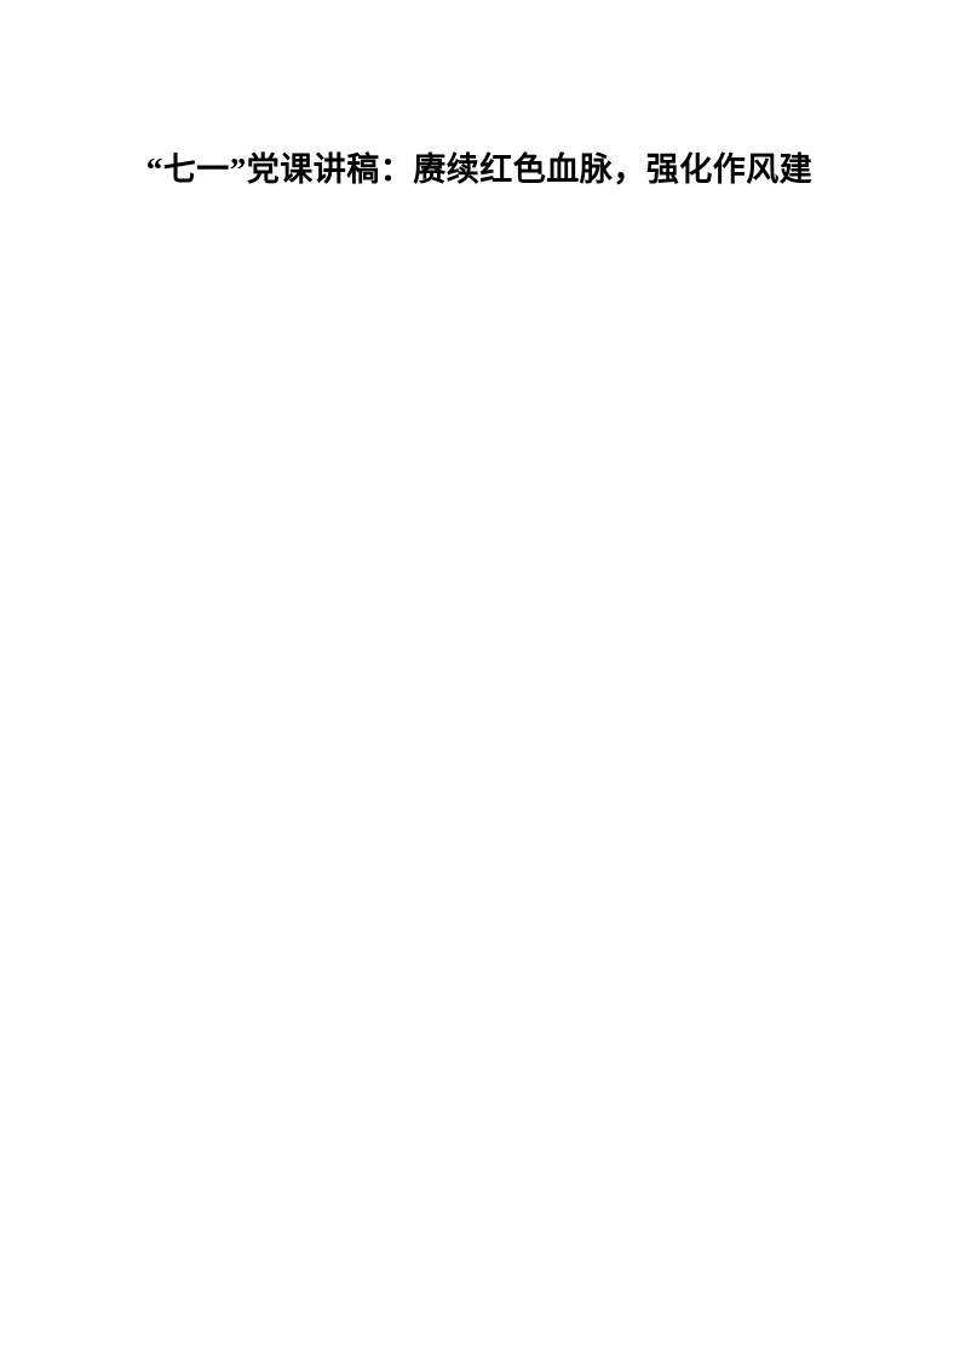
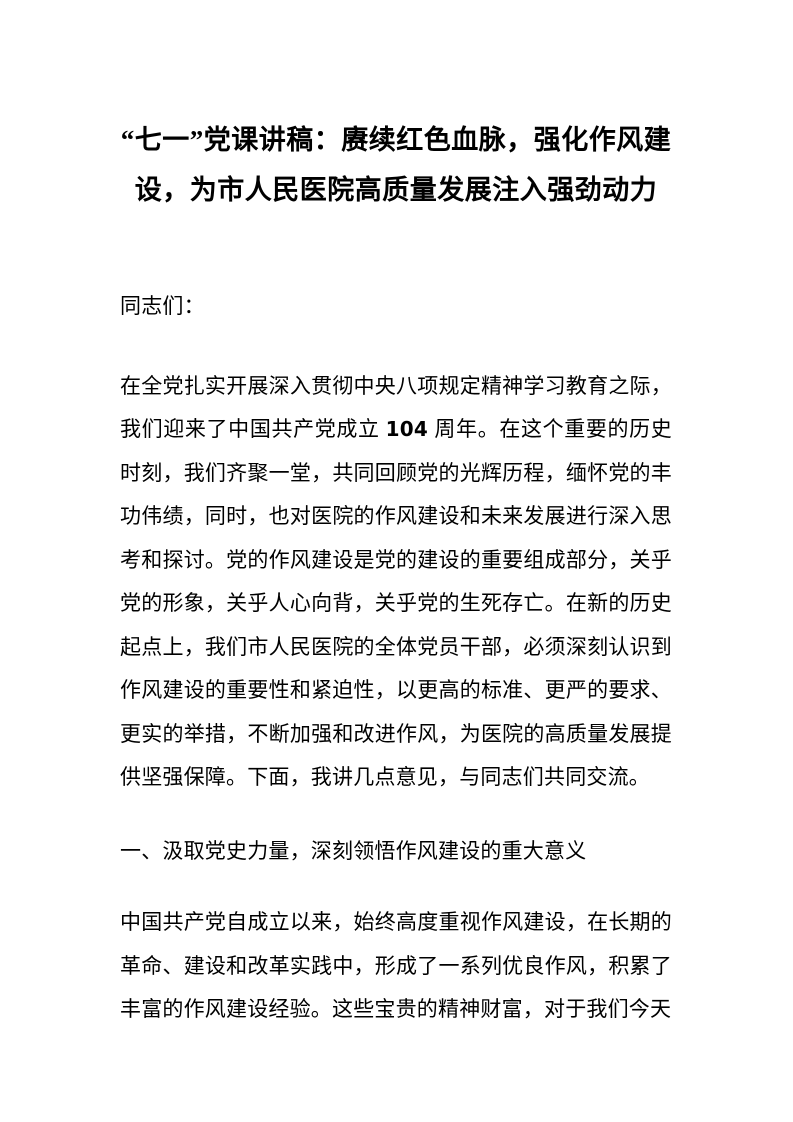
  “七一”党课讲稿：赓续红色血脉，强化作风建
+ 设，为市人民医院高质量发展注入强劲动力
+ 同志们：
+ 在全党扎实开展深入贯彻中央八项规定精神学习教育之际，我们迎来了中国共产党成立 104 周年。在这个重要的历史时刻，我们齐聚一堂，共同回顾党的光辉历程，缅怀党的丰功伟绩，同时，也对医院的作风建设和未来发展进行深入思考和探讨。党的作风建设是党的建设的重要组成部分，关乎党的形象，关乎人心向背，关乎党的生死存亡。在新的历史起点上，我们市人民医院的全体党员干部，必须深刻认识到作风建设的重要性和紧迫性，以更高的标准、更严的要求、更实的举措，不断加强和改进作风，为医院的高质量发展提供坚强保障。下面，我讲几点意见，与同志们共同交流。
+ 一、汲取党史力量，深刻领悟作风建设的重大意义
+ 中国共产党自成立以来，始终高度重视作风建设，在长期的革命、建设和改革实践中，形成了一系列优良作风，积累了丰富的作风建设经验。这些宝贵的精神财富，对于我们今天
